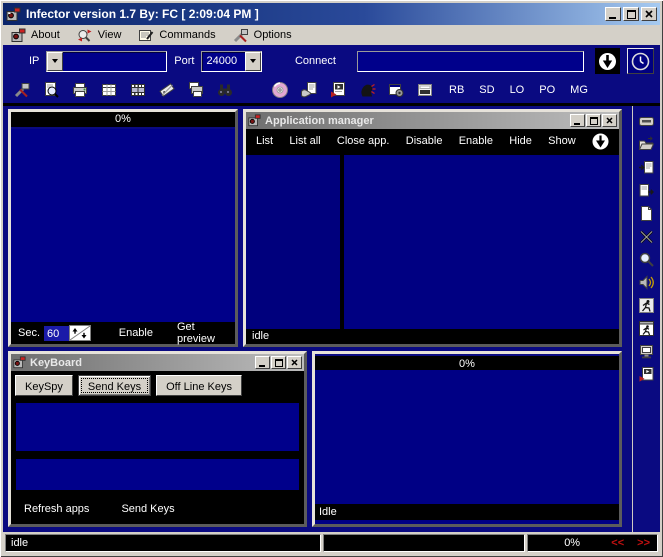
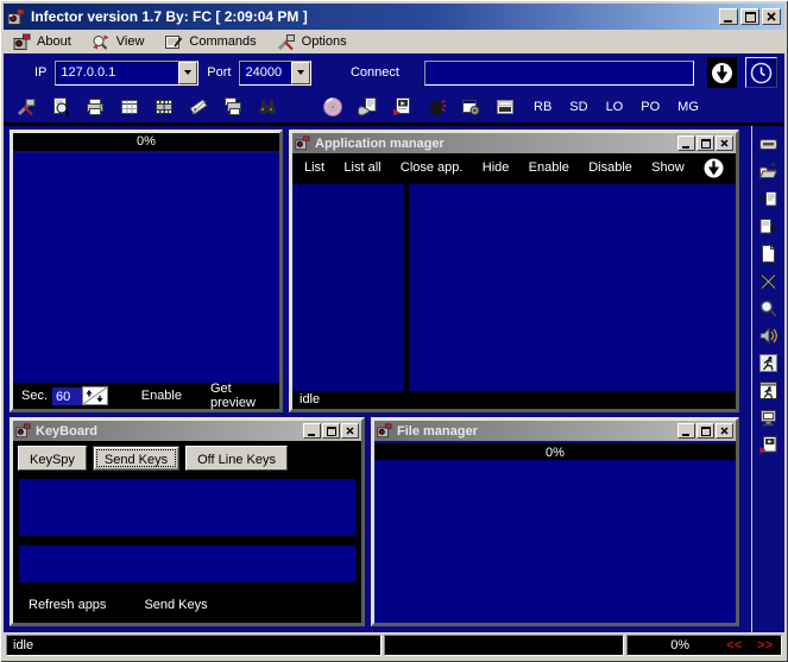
  Infector version 1.7 By: FC [ 2:09:04 PM ]
  About
  View
  Commands
  Options
  IP
+ 127.0.0.1
  Port
  24000
  Connect
  RB
  SD
  LO
  PO
  MG
  0%
  Sec.
  60
  Enable
  Get preview
  Application manager
  List
  List all
  Close app.
- Disable
+ Hide
  Enable
- Hide
+ Disable
  Show
  idle
  KeyBoard
  KeySpy
  Send Keys
  Off Line Keys
  Refresh apps
  Send Keys
+ File manager
  0%
- Idle
  idle
  0%
  <<
  >>
